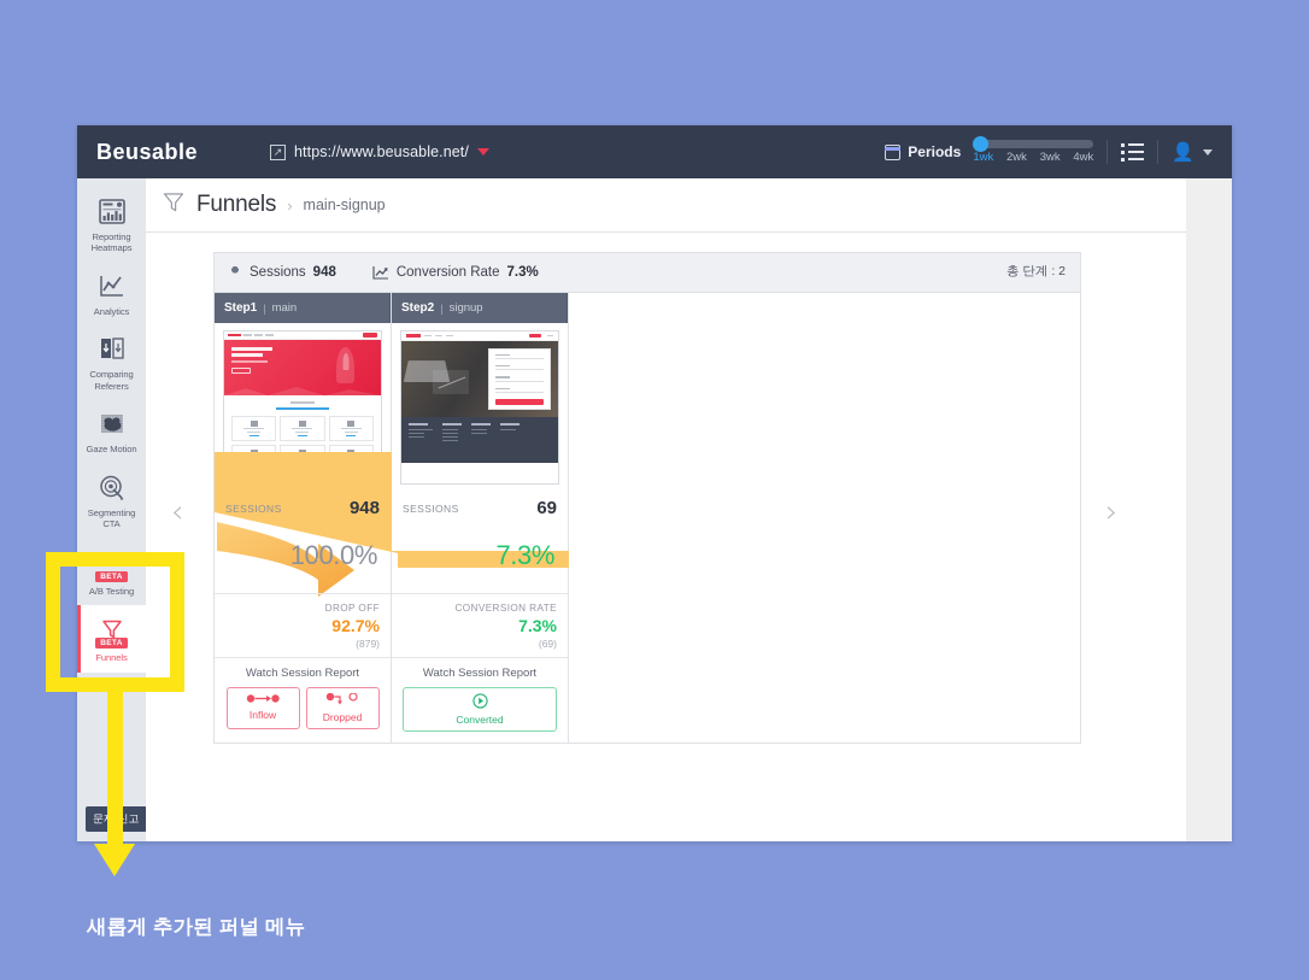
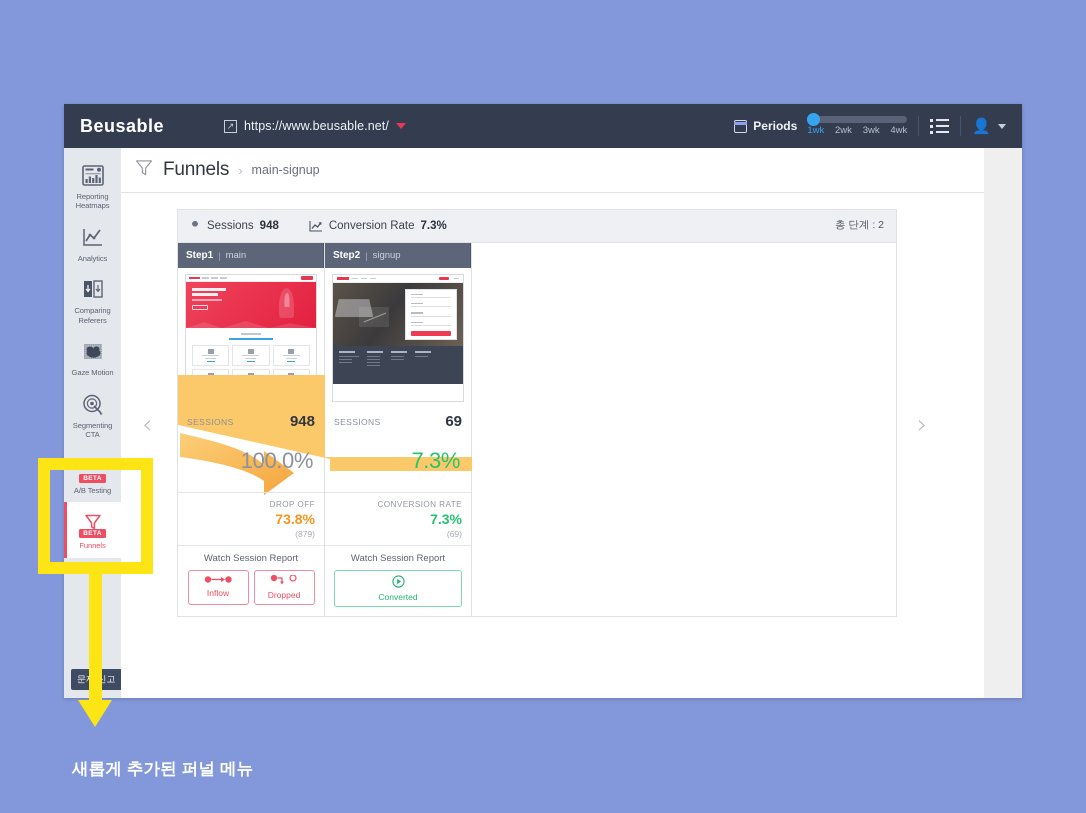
  Beusable
  ↗
  https://www.beusable.net/
  Periods
  1wk
  2wk
  3wk
  4wk
  👤
  Reporting
  Heatmaps
  Analytics
  Comparing
  Referers
  Gaze Motion
  Segmenting
  CTA
  A/B Testing
  Funnels
  문 신고
  Funnels
  ›
  main-signup
  ‹
  ›
  Sessions
  948
  Conversion Rate
  7.3%
  총 단계 : 2
  Step1
  |
  main
  SESSIONS
  948
  100.0%
  DROP OFF
- 92.7%
+ 73.8%
  (879)
  Watch Session Report
  Inflow
  Dropped
  Step2
  |
  signup
  SESSIONS
  69
  7.3%
  CONVERSION RATE
  7.3%
  (69)
  Watch Session Report
  Converted
  새롭게 추가된 퍼널 메뉴
